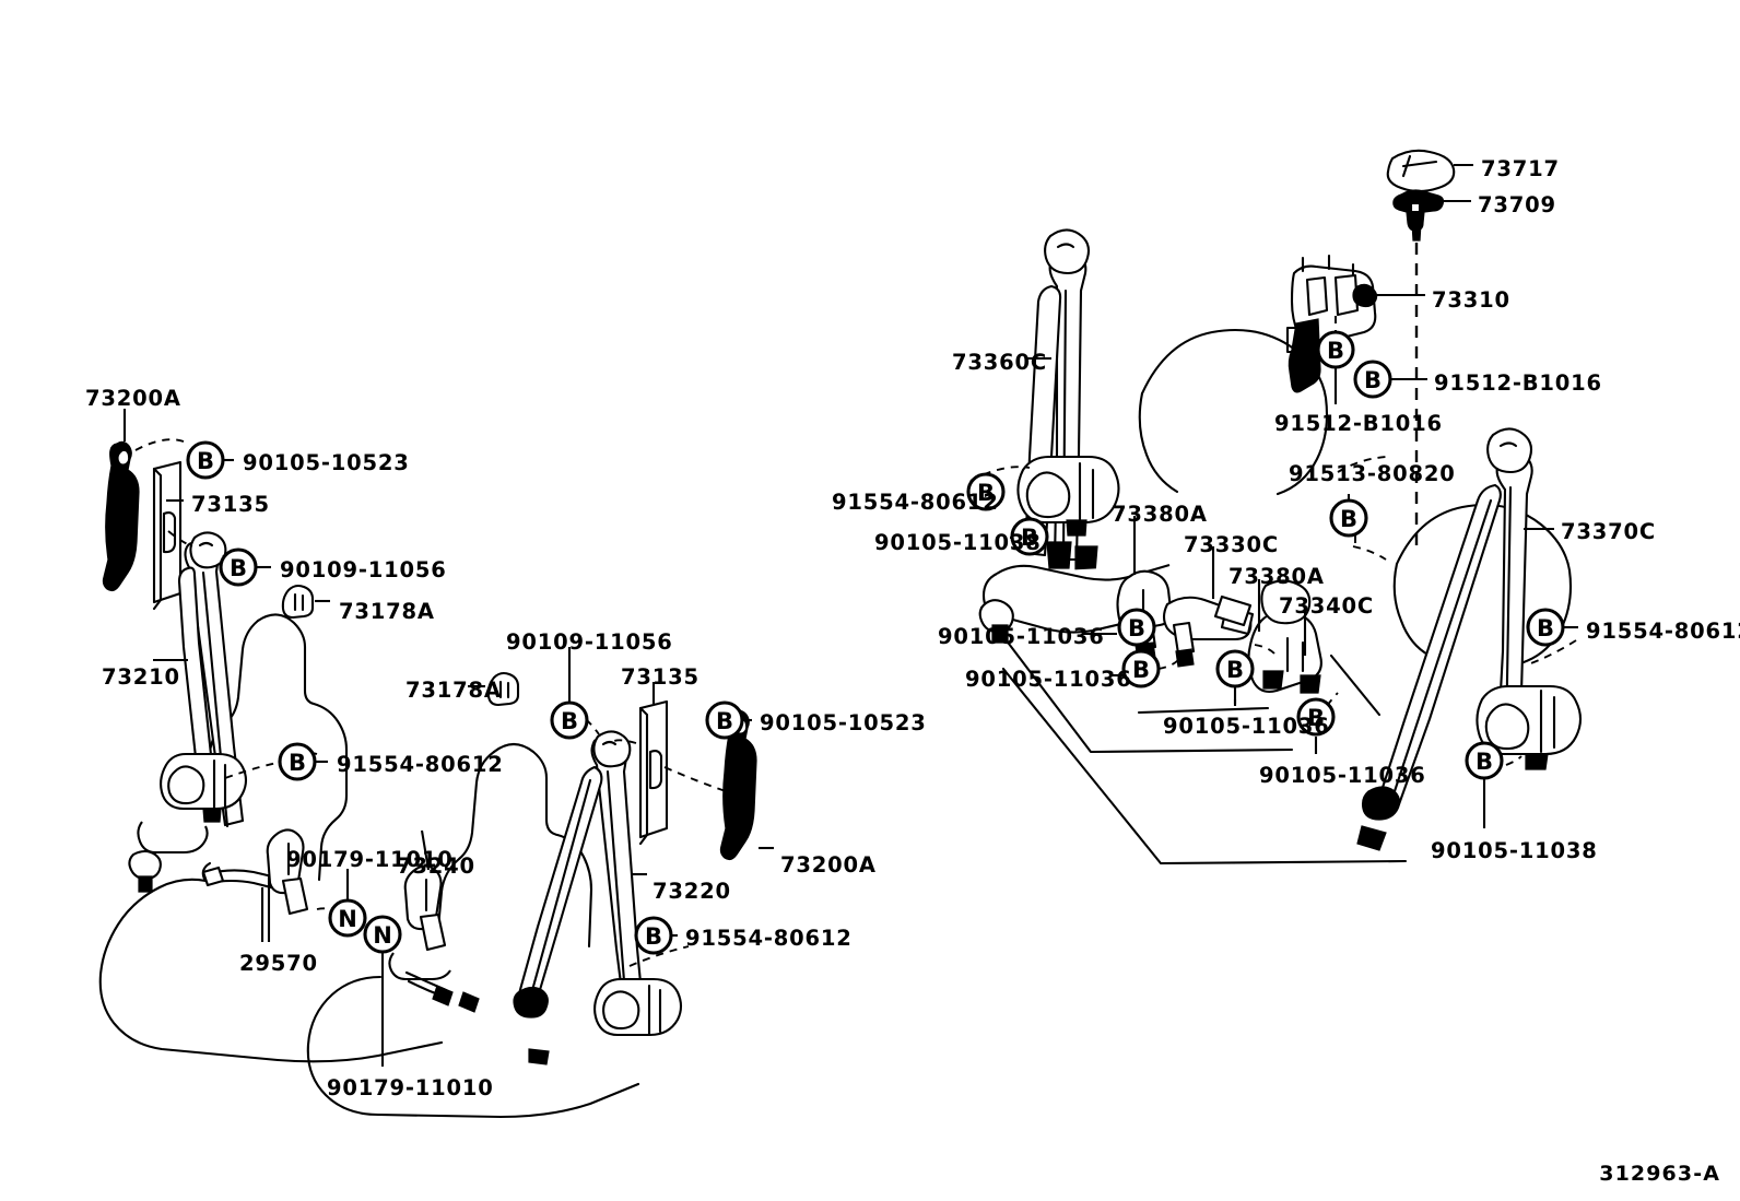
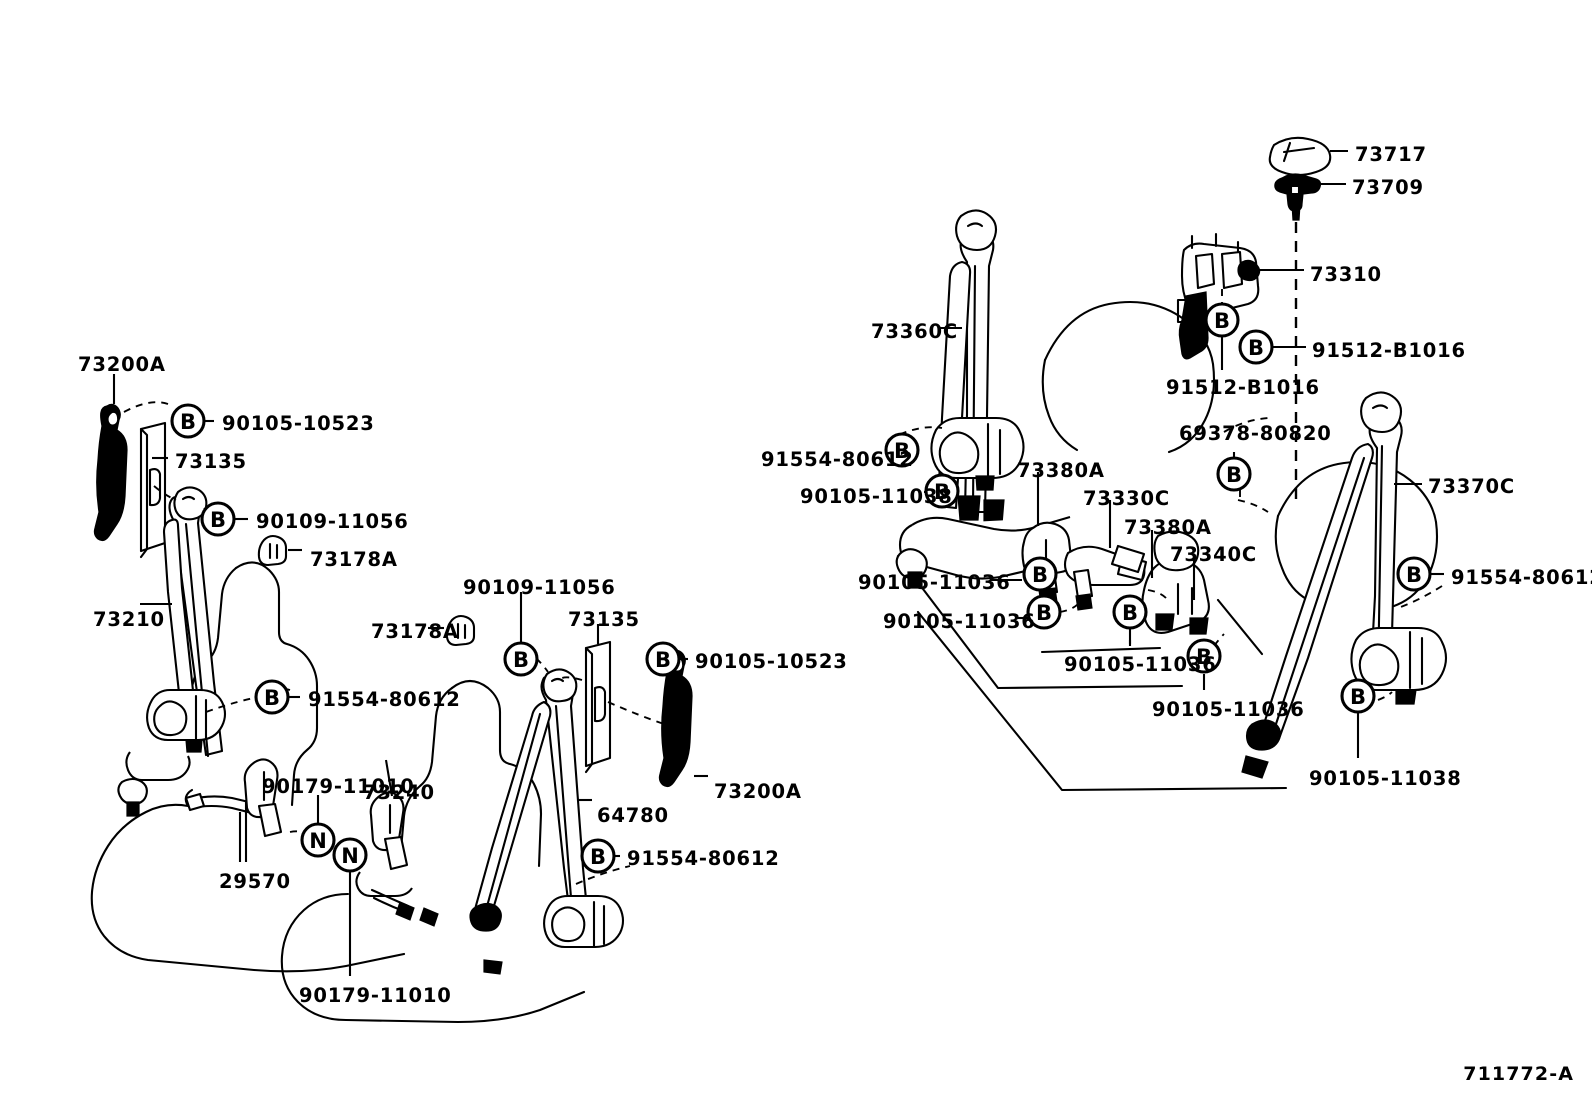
  B
  B
  B
  N
  N
  B
  B
  B
  B
  B
  B
  B
  B
  B
  B
  B
  B
  B
  B
  73200A
  90105-10523
  73135
  90109-11056
  73178A
  73210
  91554-80612
  90179-11010
  29570
  90179-11010
  90109-11056
  73178A
  73135
  90105-10523
  73240
- 73220
+ 64780
  73200A
  91554-80612
  73717
  73709
  73310
  73360C
  91512-B1016
  91512-B1016
- 91513-80820
+ 69378-80820
  91554-80612
  73380A
  90105-11038
  73330C
  73370C
  73380A
  73340C
  91554-8061
  90105-11036
  90105-11036
  90105-11036
  90105-11036
  90105-11038
- 312963-A
+ 711772-A
